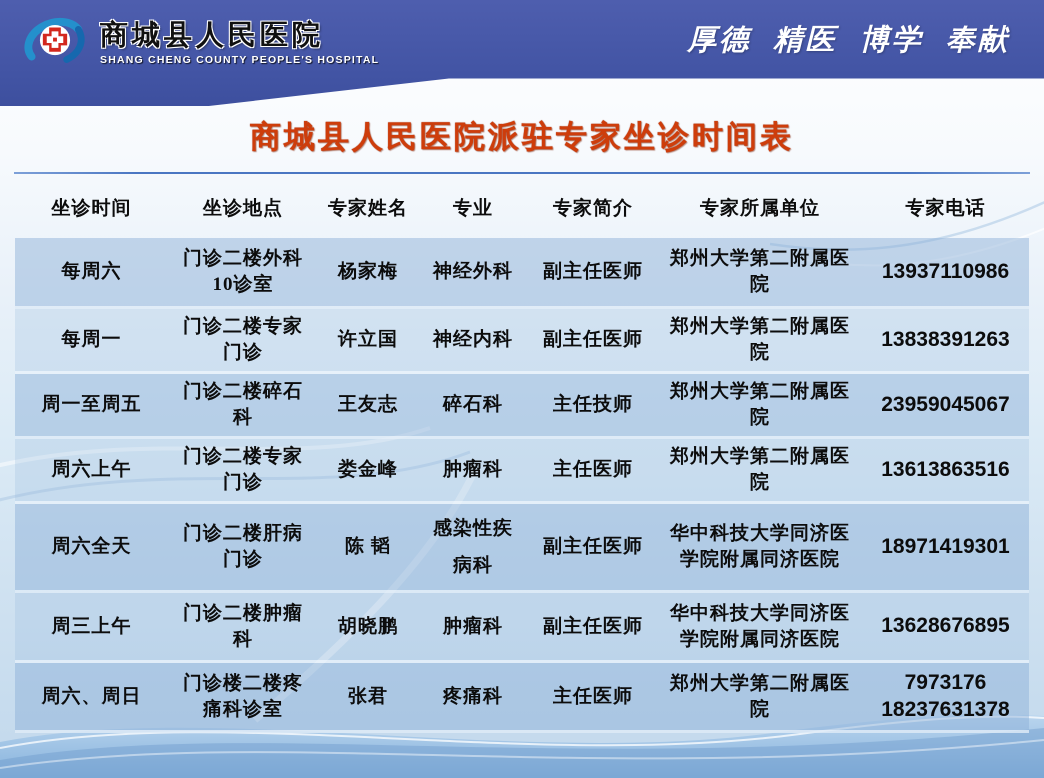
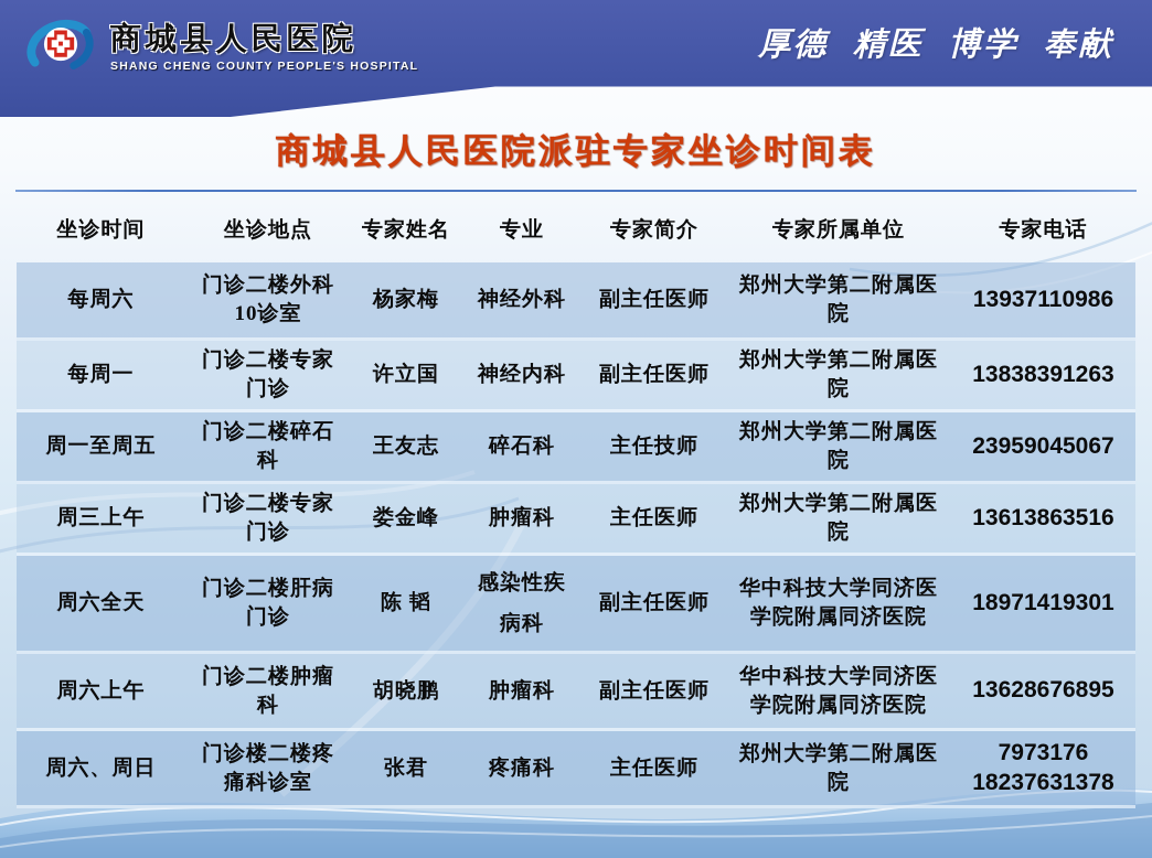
  商城县人民医院
  SHANG CHENG COUNTY PEOPLE'S HOSPITAL
  厚德 精医 博学 奉献
  商城县人民医院派驻专家坐诊时间表
  坐诊时间
  坐诊地点
  专家姓名
  专业
  专家简介
  专家所属单位
  专家电话
  每周六
  门诊二楼外科
  10诊室
  杨家梅
  神经外科
  副主任医师
  郑州大学第二附属医
  院
  13937110986
  每周一
  门诊二楼专家
  门诊
  许立国
  神经内科
  副主任医师
  郑州大学第二附属医
  院
  13838391263
  周一至周五
  门诊二楼碎石
  科
  王友志
  碎石科
  主任技师
  郑州大学第二附属医
  院
  23959045067
- 周六上午
+ 周三上午
  门诊二楼专家
  门诊
  娄金峰
  肿瘤科
  主任医师
  郑州大学第二附属医
  院
  13613863516
  周六全天
  门诊二楼肝病
  门诊
  陈 韬
  感染性疾
  病科
  副主任医师
  华中科技大学同济医
  学院附属同济医院
  18971419301
- 周三上午
+ 周六上午
  门诊二楼肿瘤
  科
  胡晓鹏
  肿瘤科
  副主任医师
  华中科技大学同济医
  学院附属同济医院
  13628676895
  周六、周日
  门诊楼二楼疼
  痛科诊室
  张君
  疼痛科
  主任医师
  郑州大学第二附属医
  院
  7973176
  18237631378
